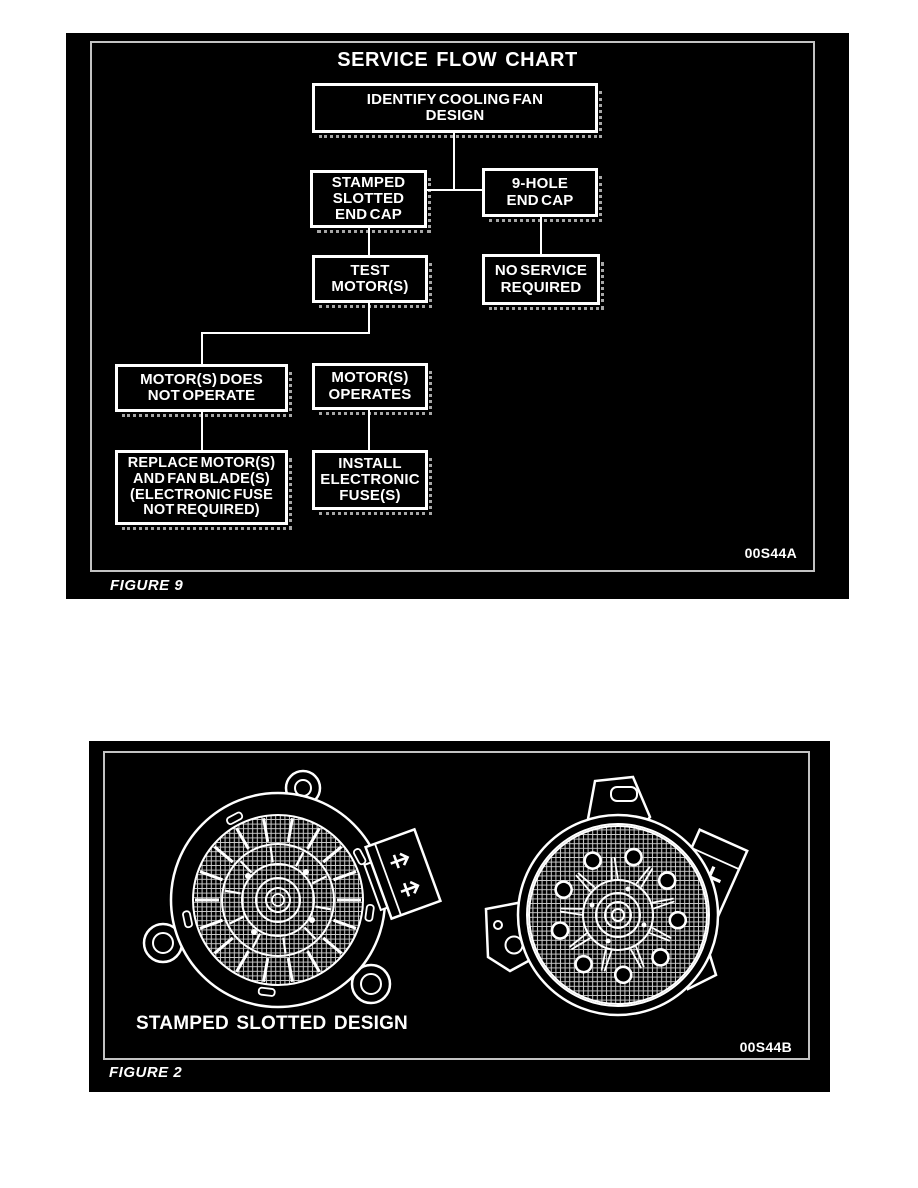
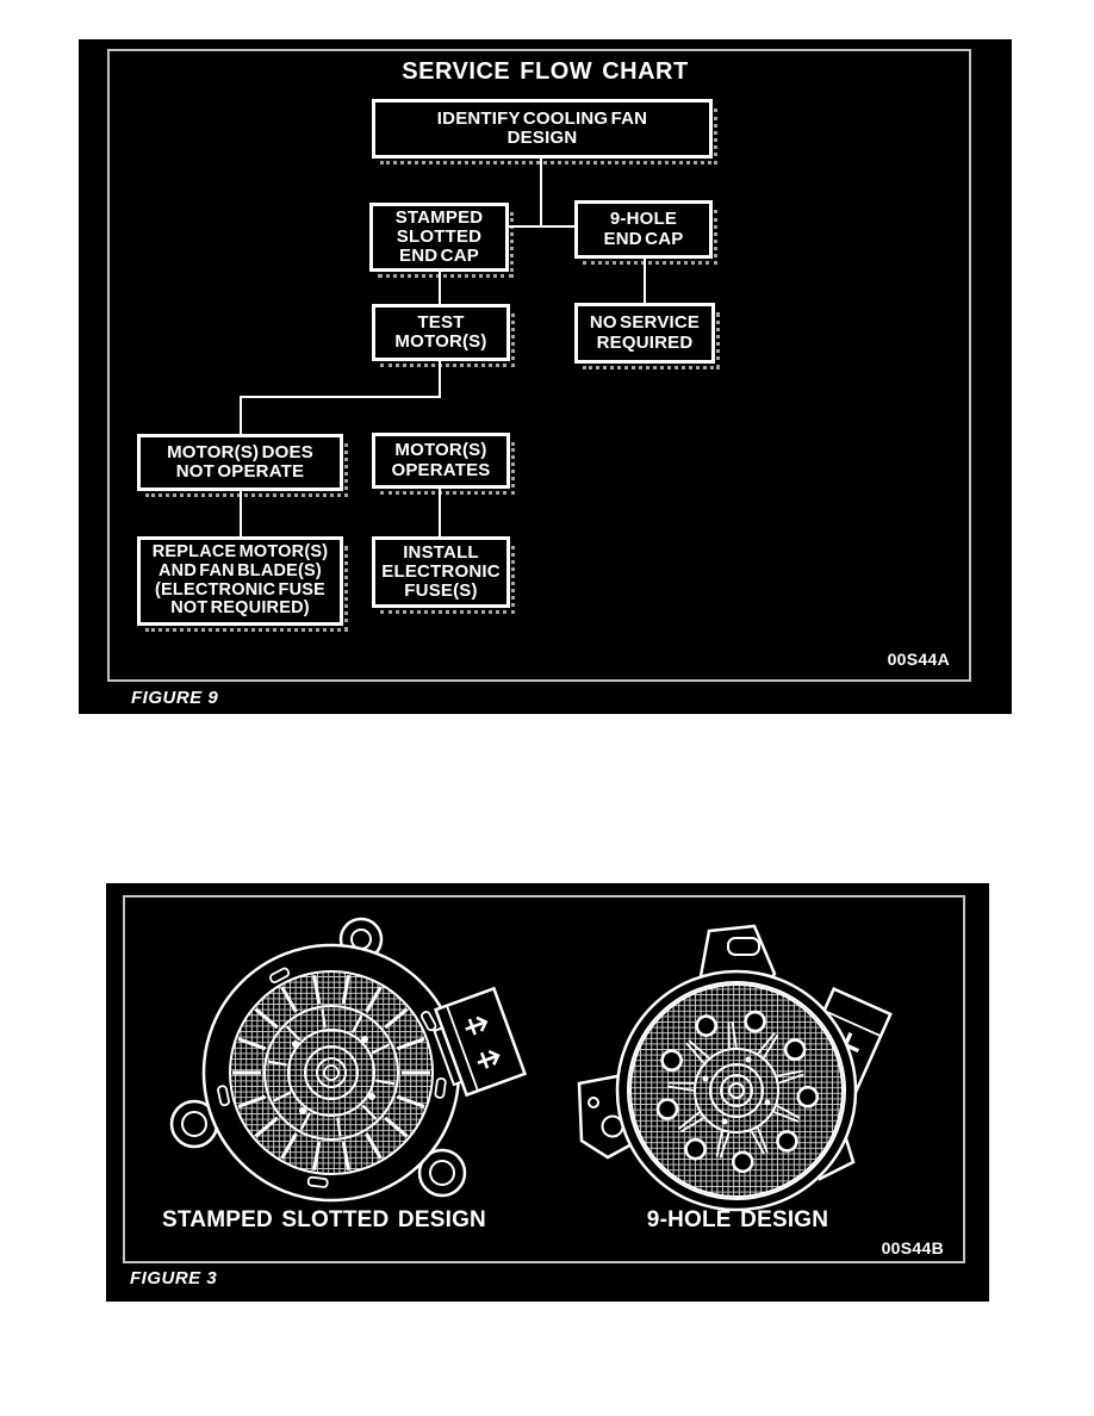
  SERVICE FLOW CHART
  IDENTIFY COOLING FAN
  DESIGN
  STAMPED
  SLOTTED
  END CAP
  9-HOLE
  END CAP
  TEST
  MOTOR(S)
  NO SERVICE
  REQUIRED
  MOTOR(S) DOES
  NOT OPERATE
  MOTOR(S)
  OPERATES
  REPLACE MOTOR(S)
  AND FAN BLADE(S)
  (ELECTRONIC FUSE
  NOT REQUIRED)
  INSTALL
  ELECTRONIC
  FUSE(S)
  00S44A
  FIGURE 9
  STAMPED SLOTTED DESIGN
+ 9-HOLE DESIGN
  00S44B
- FIGURE 2
+ FIGURE 3
